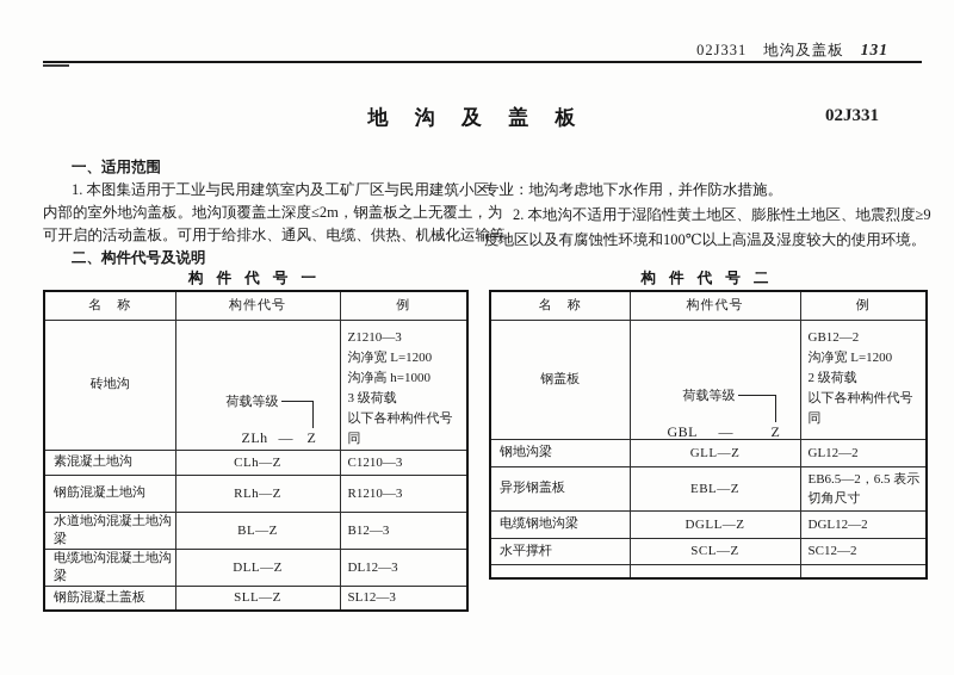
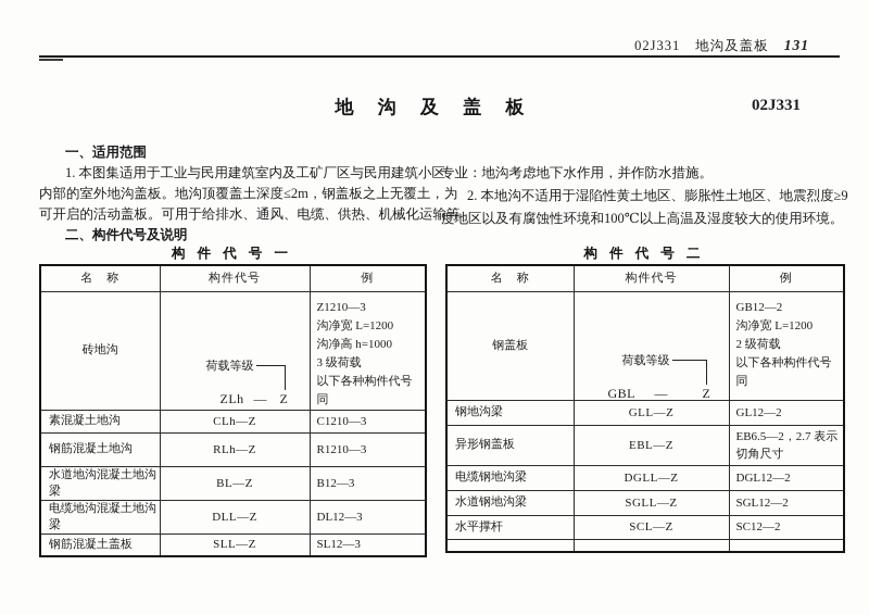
  02J331
  地沟及盖板
  131
  地 沟 及 盖 板
  02J331
  一、适用范围
  1. 本图集适用于工业与民用建筑室内及工矿厂区与民用建筑小区
  内部的室外地沟盖板。地沟顶覆盖土深度≤2m，钢盖板之上无覆土，
  可开启的活动盖板。可用于给排水、通风、电缆、供热、机械化运输
  二、构件代号及说明
  专业：地沟考虑地下水作用，并作防水措施。
  2. 本地沟不适用于湿陷性黄土地区、膨胀性土地区、地震烈度≥9
  度地区以及有腐蚀性环境和100℃以上高温及湿度较大的使用环境。
  构 件 代 号 一
  名 称	构件代号	例
  砖地沟	荷载等级 ZLh — Z	Z1210—3 沟净宽 L=1200 沟净高 h=1000 3 级荷载 以下各种构件代号同
  素混凝土地沟	CLh—Z	C1210—3
  钢筋混凝土地沟	RLh—Z	R1210—3
  水道地沟混凝土地沟梁	BL—Z	B12—3
  电缆地沟混凝土地沟梁	DLL—Z	DL12—3
  钢筋混凝土盖板	SLL—Z	SL12—3
  构 件 代 号 二
  名 称	构件代号	例
  钢盖板	荷载等级 GBL — Z	GB12—2 沟净宽 L=1200 2 级荷载 以下各种构件代号同
  钢地沟梁	GLL—Z	GL12—2
- 异形钢盖板	EBL—Z	EB6.5—2，6.5 表示切角尺寸
+ 异形钢盖板	EBL—Z	EB6.5—2，2.7 表示切角尺寸
  电缆钢地沟梁	DGLL—Z	DGL12—2
+ 水道钢地沟梁	SGLL—Z	SGL12—2
  水平撑杆	SCL—Z	SC12—2
